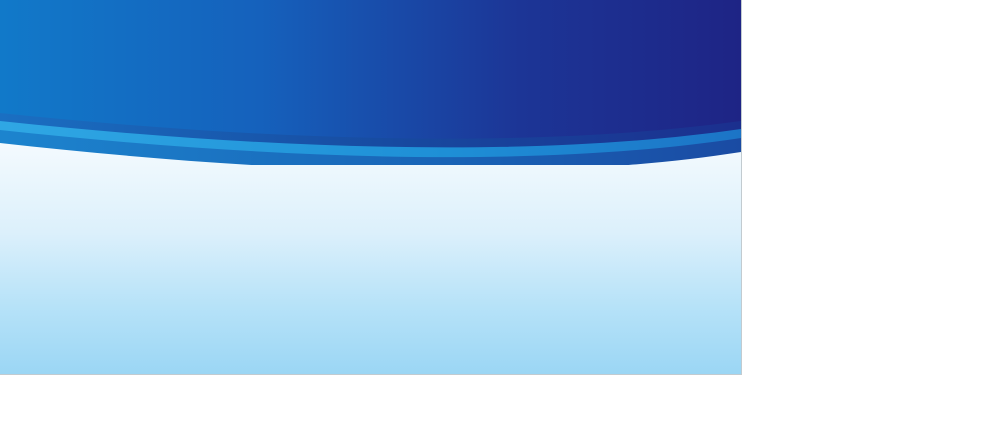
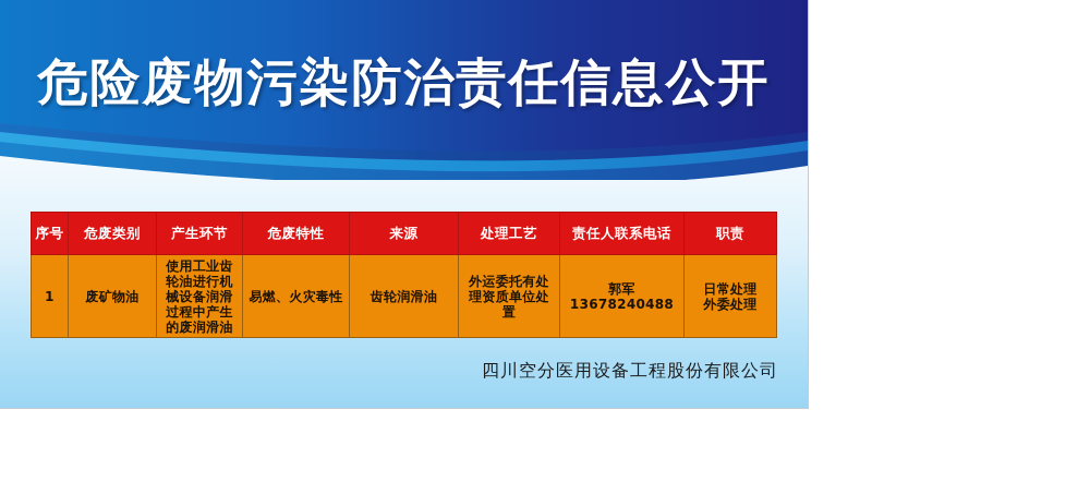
+ 危险废物污染防治责任信息公开
+ 序号	危废类别	产生环节	危废特性	来源	处理工艺	责任人联系电话	职责
+ 1	废矿物油	使用工业齿轮油进行机械设备润滑过程中产生的废润滑油	易燃、火灾毒性	齿轮润滑油	外运委托有处理资质单位处置	郭军 13678240488	日常处理 外委处理
+ 四川空分医用设备工程股份有限公司
